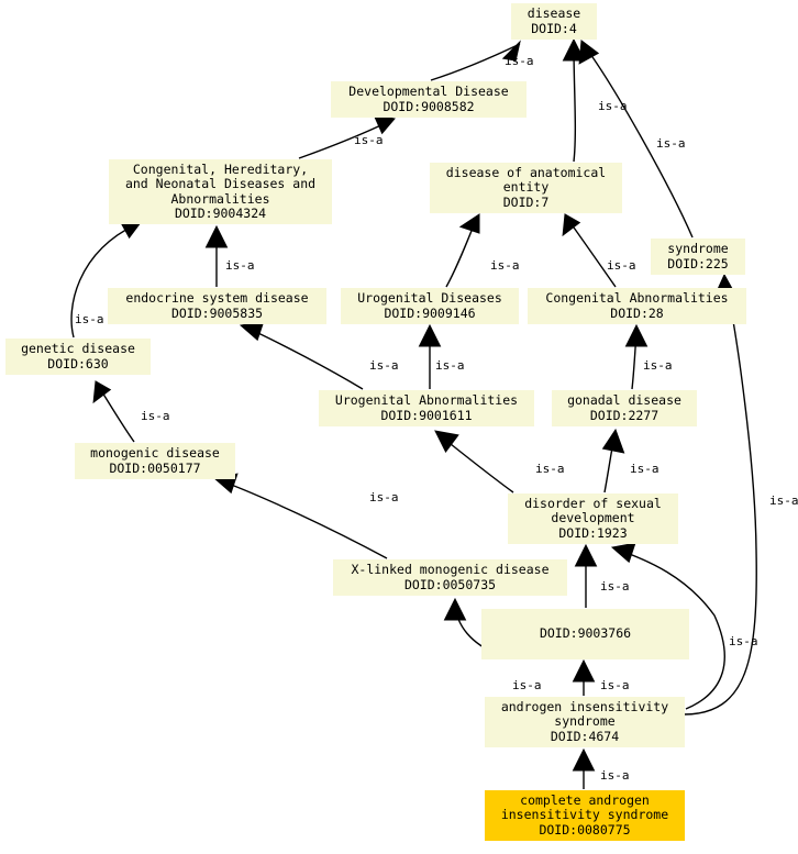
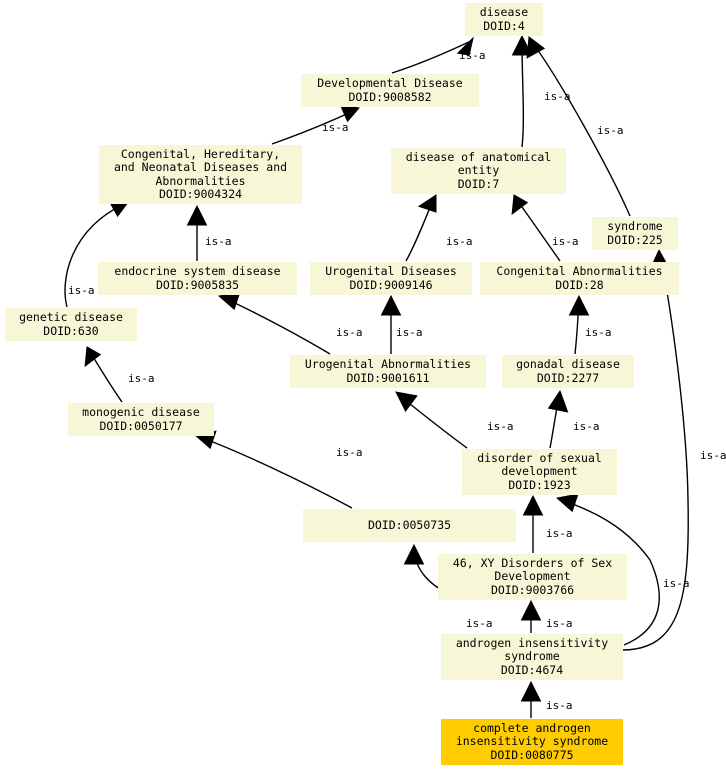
  is-a
  is-a
  is-a
  is-a
  is-a
  is-a
  is-a
  is-a
  is-a
  is-a
  is-a
  is-a
  is-a
  is-a
  is-a
  is-a
  is-a
  is-a
  is-a
  is-a
  is-a
  disease
  DOID:4
  Developmental Disease
  DOID:9008582
  Congenital, Hereditary,
  and Neonatal Diseases and
  Abnormalities
  DOID:9004324
  disease of anatomical
  entity
  DOID:7
  syndrome
  DOID:225
  endocrine system disease
  DOID:9005835
  Urogenital Diseases
  DOID:9009146
  Congenital Abnormalities
  DOID:28
  genetic disease
  DOID:630
  Urogenital Abnormalities
  DOID:9001611
  gonadal disease
  DOID:2277
  monogenic disease
  DOID:0050177
  disorder of sexual
  development
  DOID:1923
- X-linked monogenic disease
  DOID:0050735
+ 46, XY Disorders of Sex
+ Development
  DOID:9003766
  androgen insensitivity
  syndrome
  DOID:4674
  complete androgen
  insensitivity syndrome
  DOID:0080775
